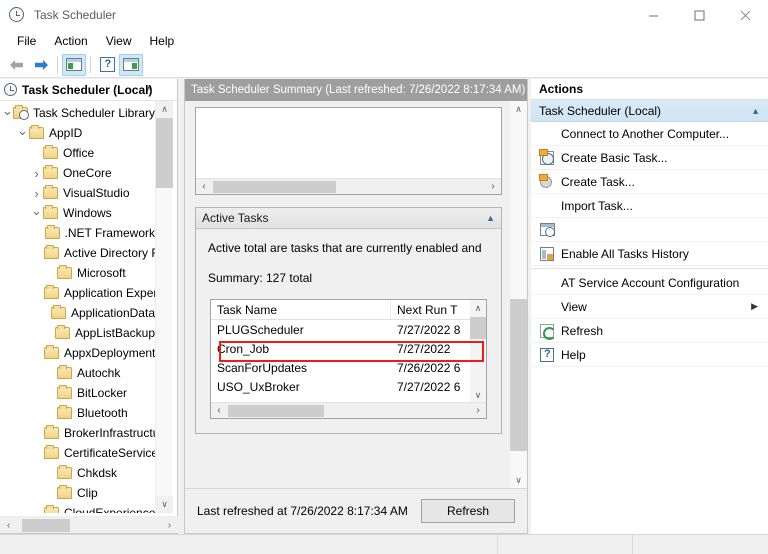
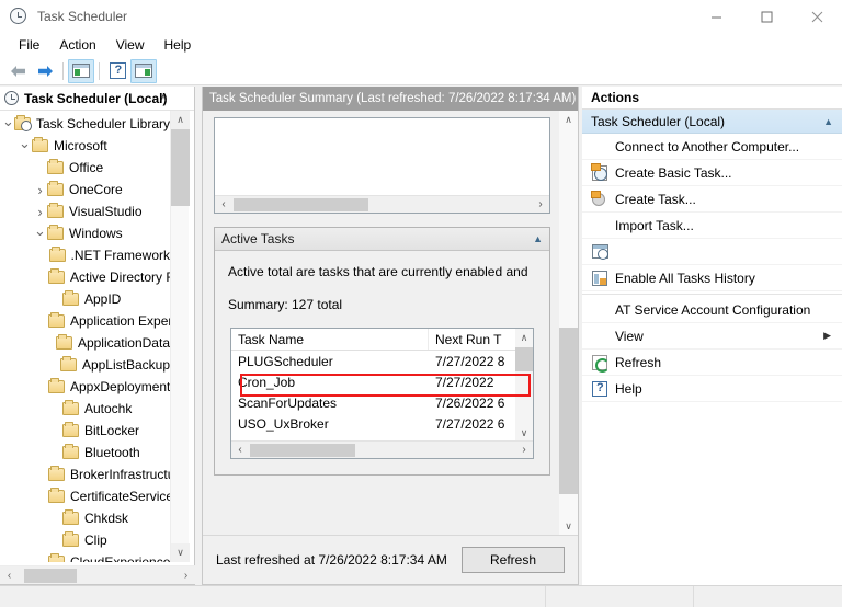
  Task Scheduler
  File
  Action
  View
  Help
  Task Scheduler (Local)
  ∧
  Task Scheduler Library
- AppID
+ Microsoft
  Office
  OneCore
  VisualStudio
  Windows
  .NET Framework
- Microsoft
+ AppID
  Application Expe
  ApplicationData
  AppListBackup
  AppxDeployment
  Autochk
  BitLocker
  Bluetooth
  BrokerInfrastruct
  Chkdsk
  Clip
  ∧
  ∨
  ‹
  ›
  Task Scheduler Summary (Last refreshed: 7/26/2022 8:17:34 AM)
  ‹
  ›
  Active Tasks
  ▲
  Active total are tasks that are currently enabled and
  Summary: 127 total
  Task Name
  Next Run T
  PLUGScheduler
  7/27/2022 8
  Cron_Job
  7/27/2022
  ScanForUpdates
  7/26/2022 6
  USO_UxBroker
  7/27/2022 6
  ∧
  ∨
  ‹
  ›
  ∧
  ∨
  Last refreshed at 7/26/2022 8:17:34 AM
  Refresh
  Actions
  Task Scheduler (Local)
  ▲
  Connect to Another Computer...
  Create Basic Task...
  Create Task...
  Import Task...
  Enable All Tasks History
  AT Service Account Configuration
  View
  ▶
  Refresh
  Help
